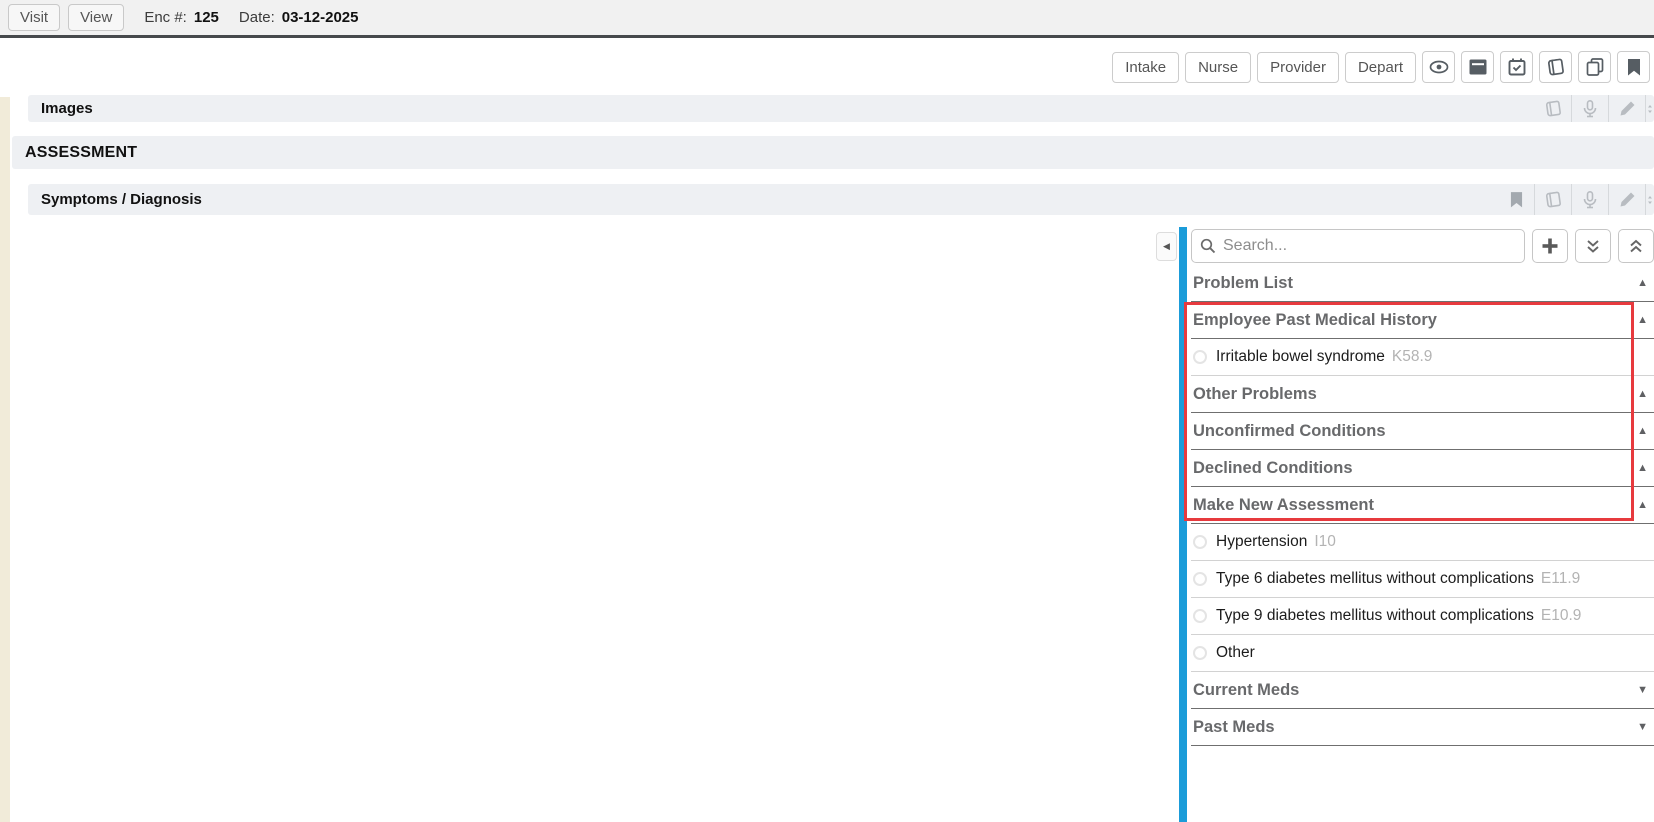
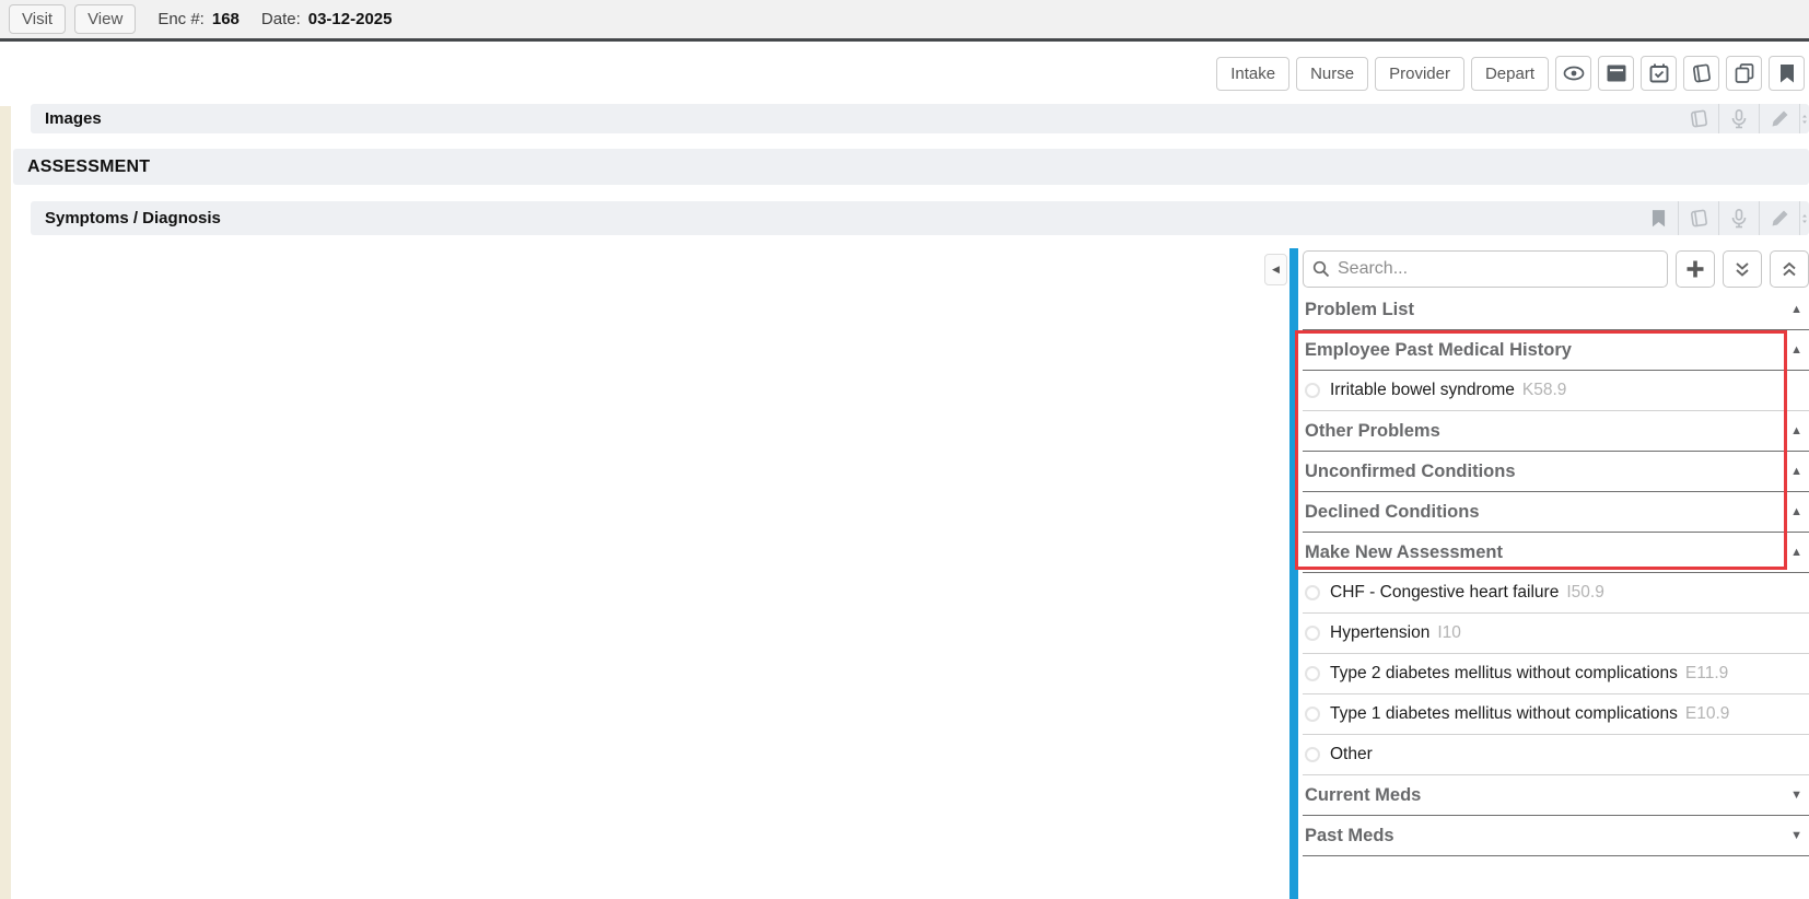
  Visit
  View
  Enc #:
- 125
+ 168
  Date:
  03-12-2025
  Intake
  Nurse
  Provider
  Depart
  Images
  ASSESSMENT
  Symptoms / Diagnosis
  ◀
  Search...
  Problem List
  ▲
  Employee Past Medical History
  ▲
  Irritable bowel syndrome
  K58.9
  Other Problems
  ▲
  Unconfirmed Conditions
  ▲
  Declined Conditions
  ▲
  Make New Assessment
  ▲
+ CHF - Congestive heart failure
+ I50.9
  Hypertension
  I10
- Type 6 diabetes mellitus without complications
+ Type 2 diabetes mellitus without complications
  E11.9
- Type 9 diabetes mellitus without complications
+ Type 1 diabetes mellitus without complications
  E10.9
  Other
  Current Meds
  ▼
  Past Meds
  ▼
